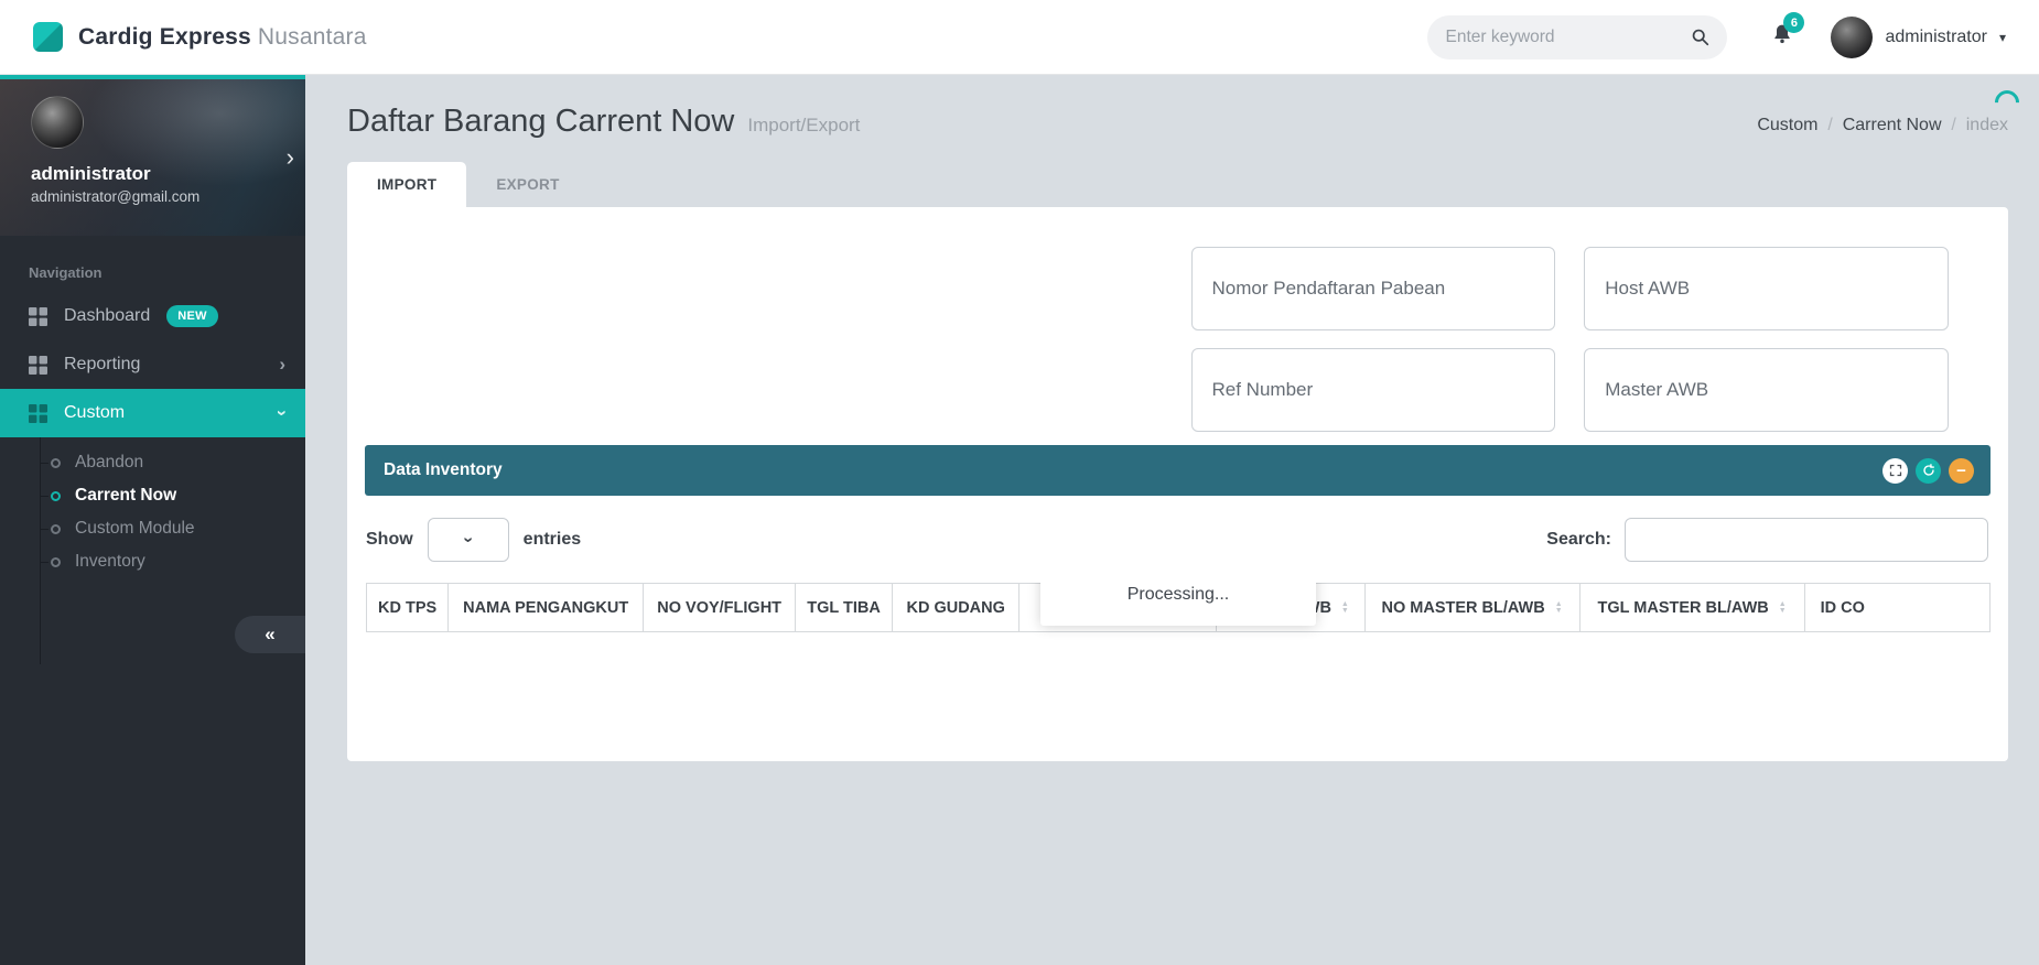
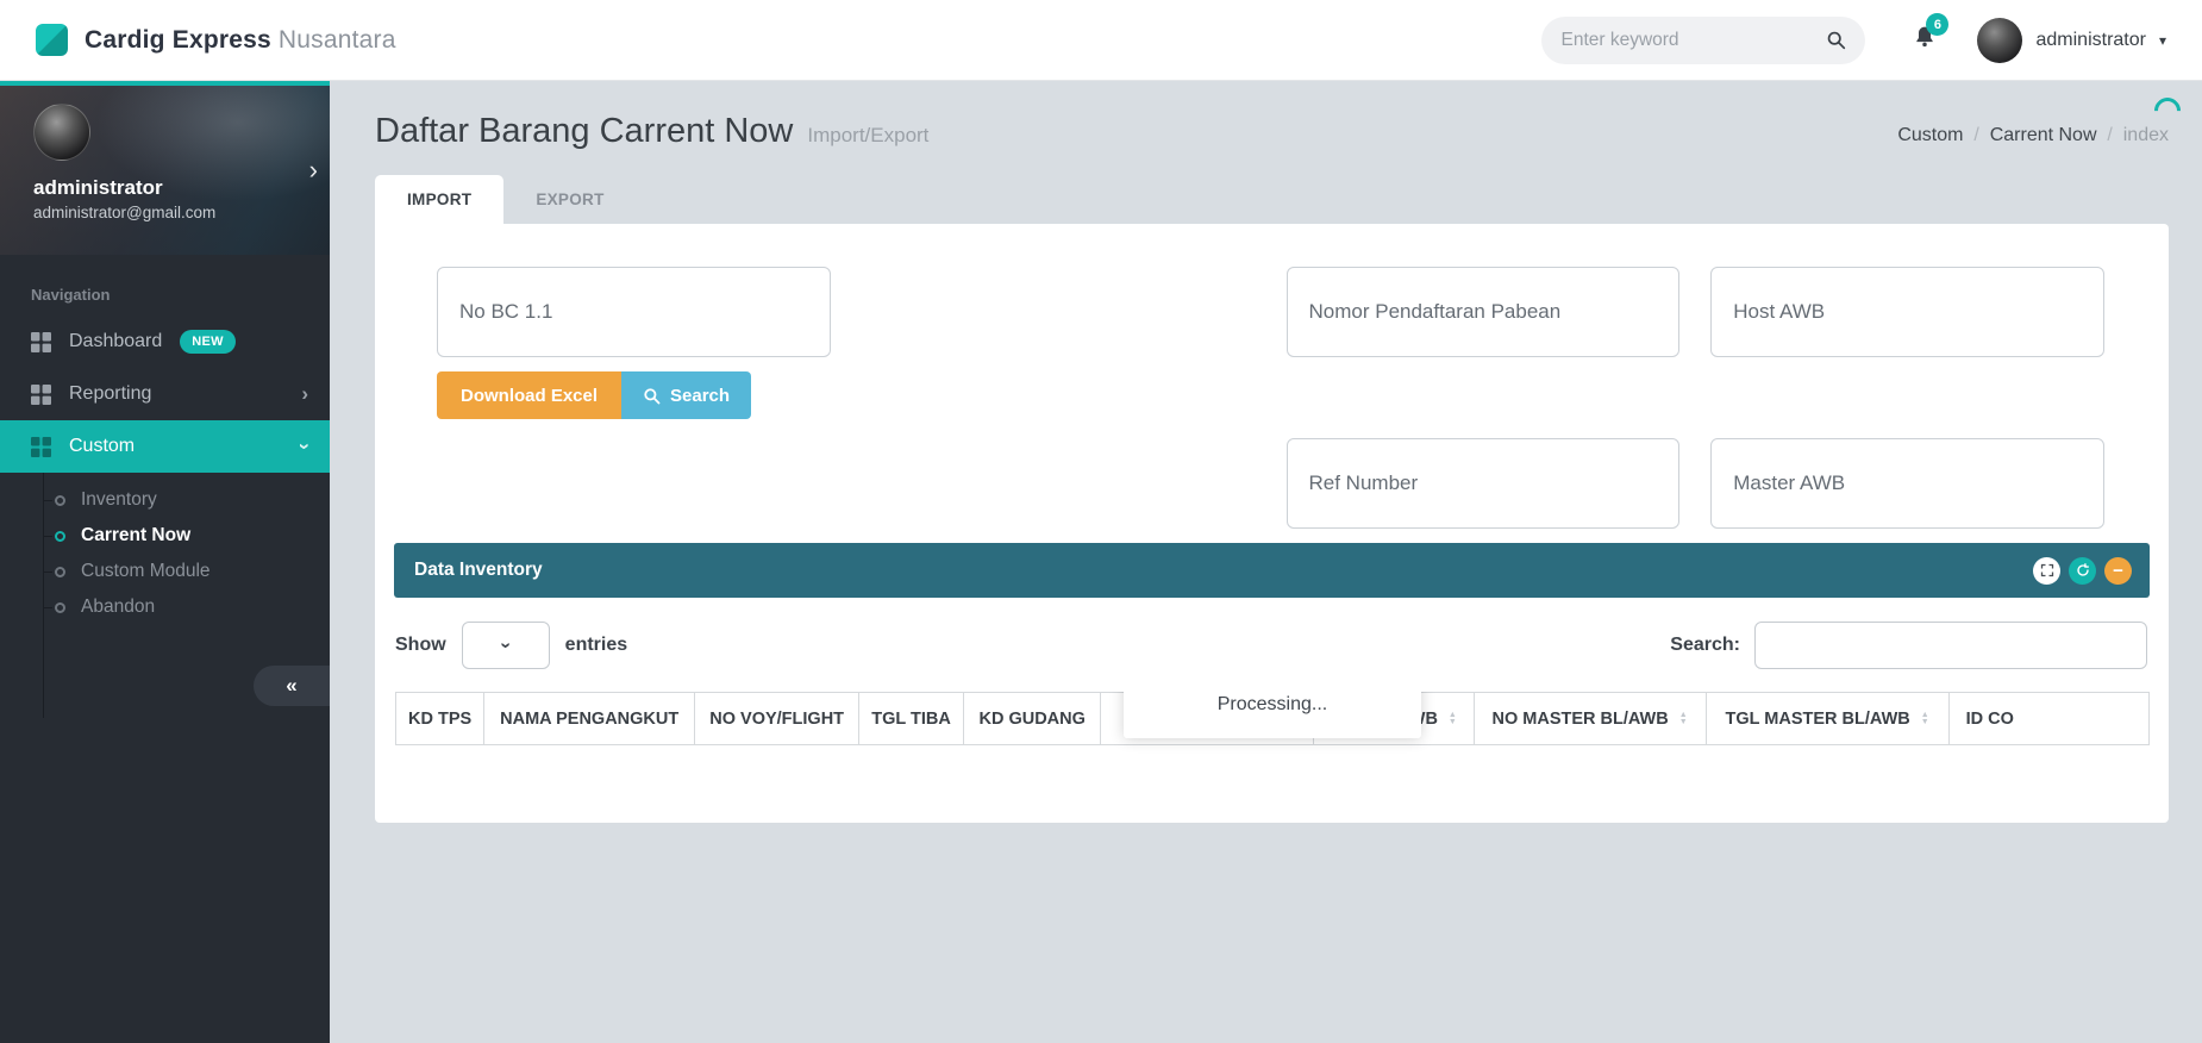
  Cardig Express Nusantara
  Enter keyword
  6
  administrator
  ▾
  administrator
  administrator@gmail.com
  ›
  Navigation
  Dashboard
  NEW
  Reporting
  ›
  Custom
- Abandon
+ Inventory
  Carrent Now
  Custom Module
- Inventory
+ Abandon
  «
  Daftar Barang Carrent Now
  Import/Export
  Custom Carrent Now index
  IMPORT
  EXPORT
+ No BC 1.1
+ Download Excel
+ Search
  Nomor Pendaftaran Pabean
  Host AWB
  Ref Number
  Master AWB
  Data Inventory
  −
  Show
  entries
  Search:
  KD TPS	NAMA PENGANGKUT	NO VOY/FLIGHT	TGL TIBA	KD GUDANG		B	NO MASTER BL/AWB	TGL MASTER BL/AWB	ID CO
  Processing...
